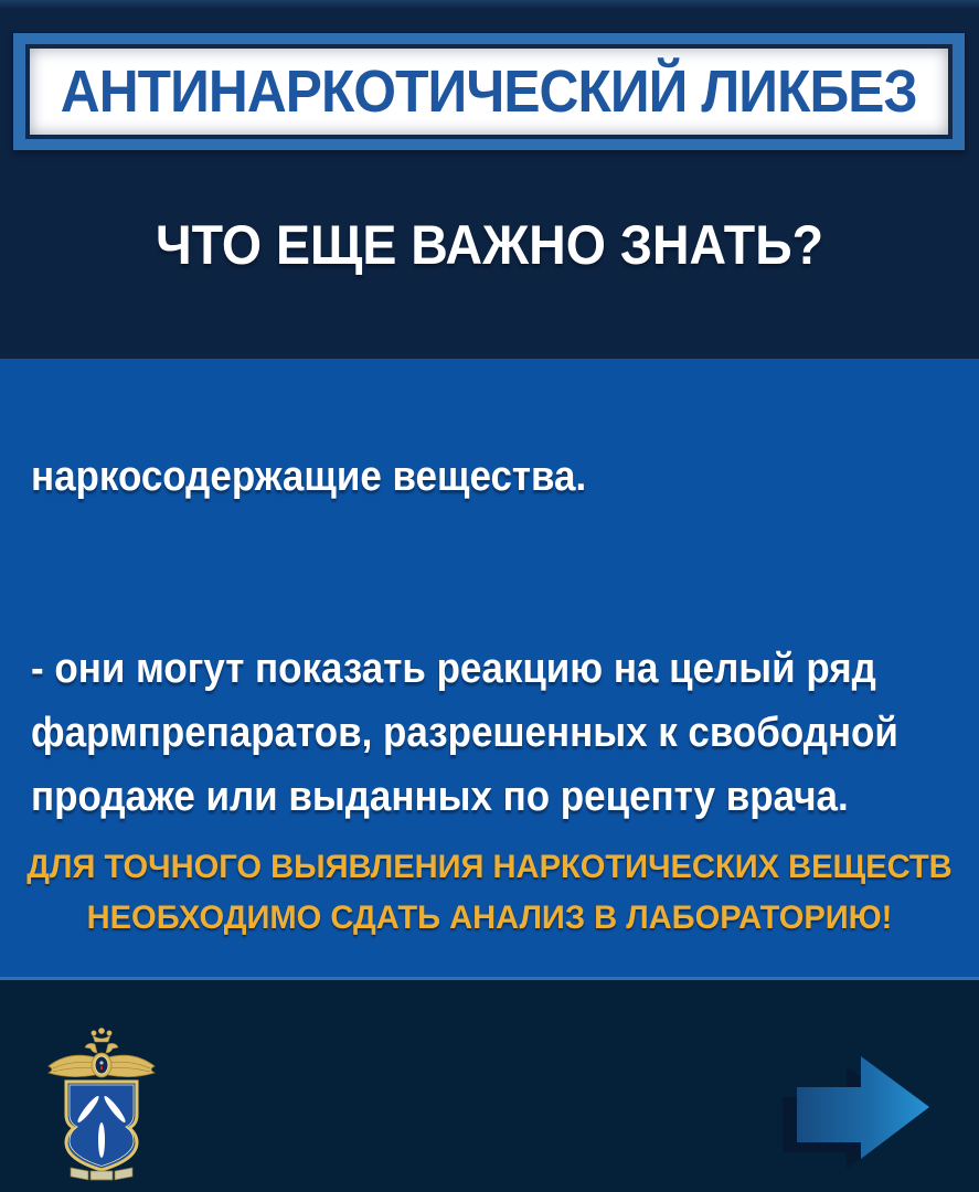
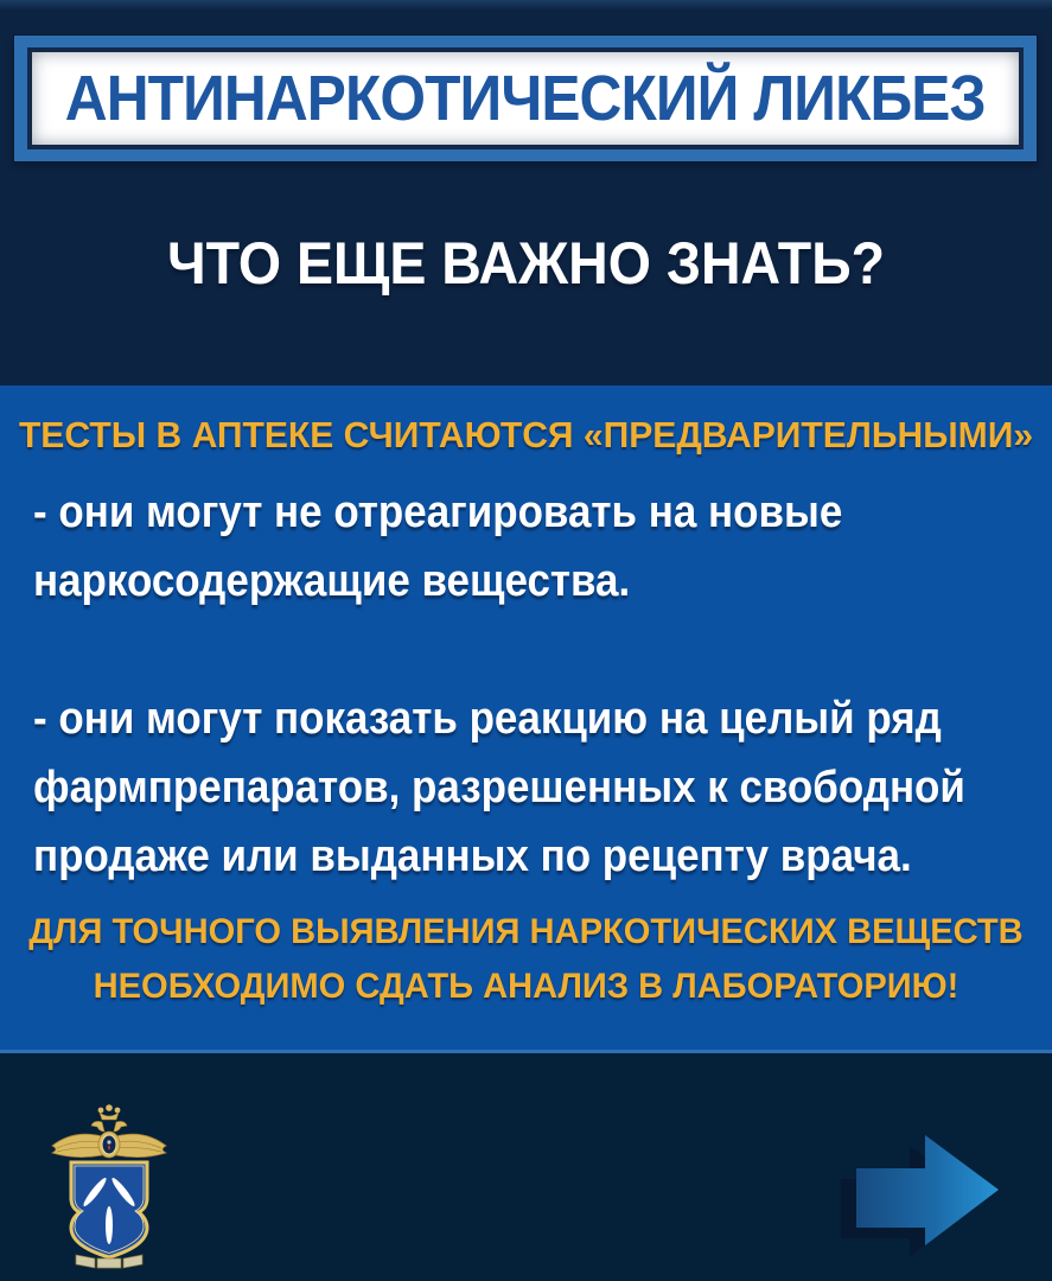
  АНТИНАРКОТИЧЕСКИЙ ЛИКБЕЗ
  ЧТО ЕЩЕ ВАЖНО ЗНАТЬ?
+ ТЕСТЫ В АПТЕКЕ СЧИТАЮТСЯ «ПРЕДВАРИТЕЛЬНЫМИ»
+ - они могут не отреагировать на новые
  наркосодержащие вещества.
  - они могут показать реакцию на целый ряд
  фармпрепаратов, разрешенных к свободной
  продаже или выданных по рецепту врача.
  ДЛЯ ТОЧНОГО ВЫЯВЛЕНИЯ НАРКОТИЧЕСКИХ ВЕЩЕСТВ
  НЕОБХОДИМО СДАТЬ АНАЛИЗ В ЛАБОРАТОРИЮ!
